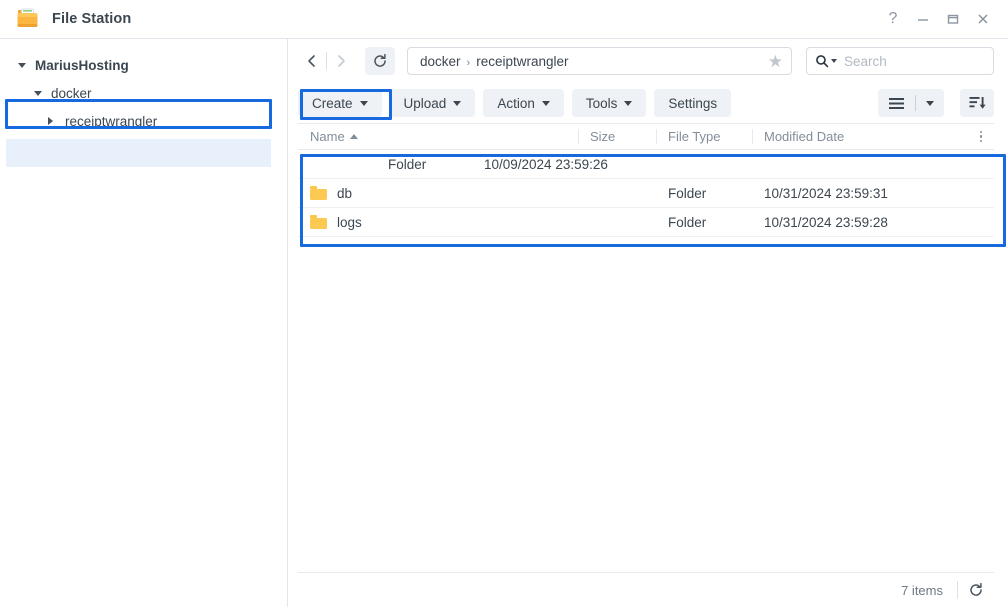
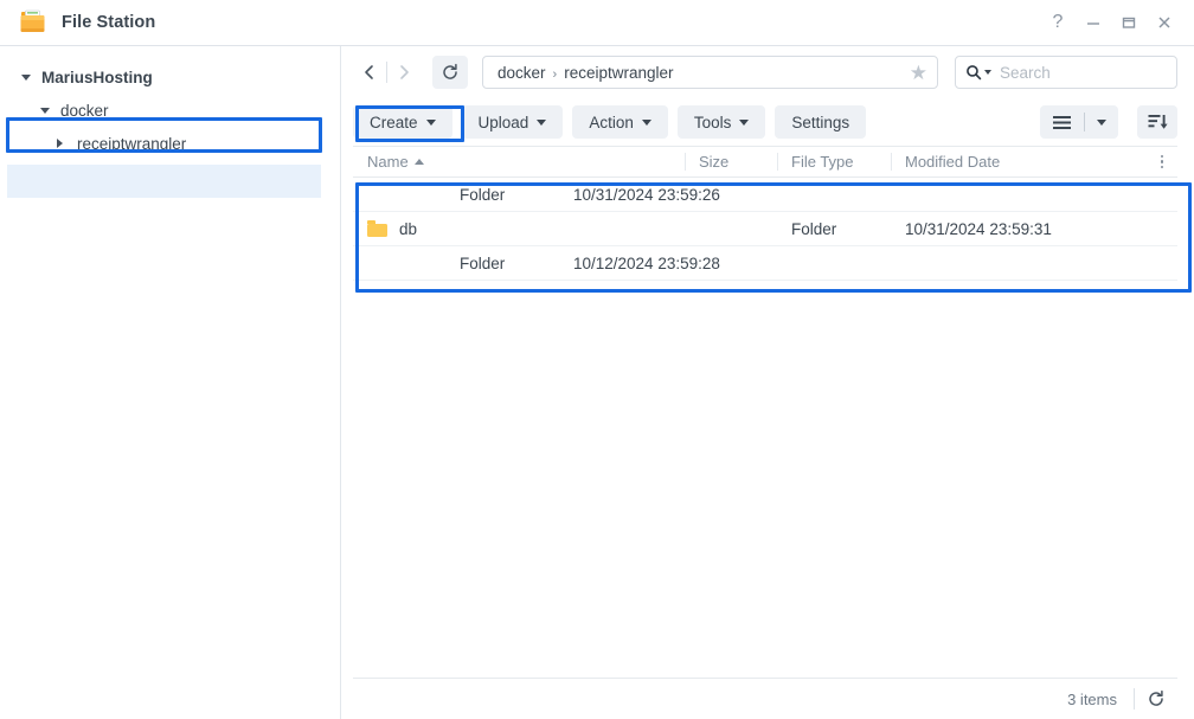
  File Station
  ?
  MariusHosting
  docker
  receiptwrangler
  docker › receiptwrangler
  ★
  Search
  Create
  Upload
  Action
  Tools
  Settings
  Name
  Size
  File Type
  Modified Date
  Folder
- 10/09/2024 23:59:26
+ 10/31/2024 23:59:26
  db
  Folder
  10/31/2024 23:59:31
- logs
  Folder
- 10/31/2024 23:59:28
+ 10/12/2024 23:59:28
- 7 items
+ 3 items
